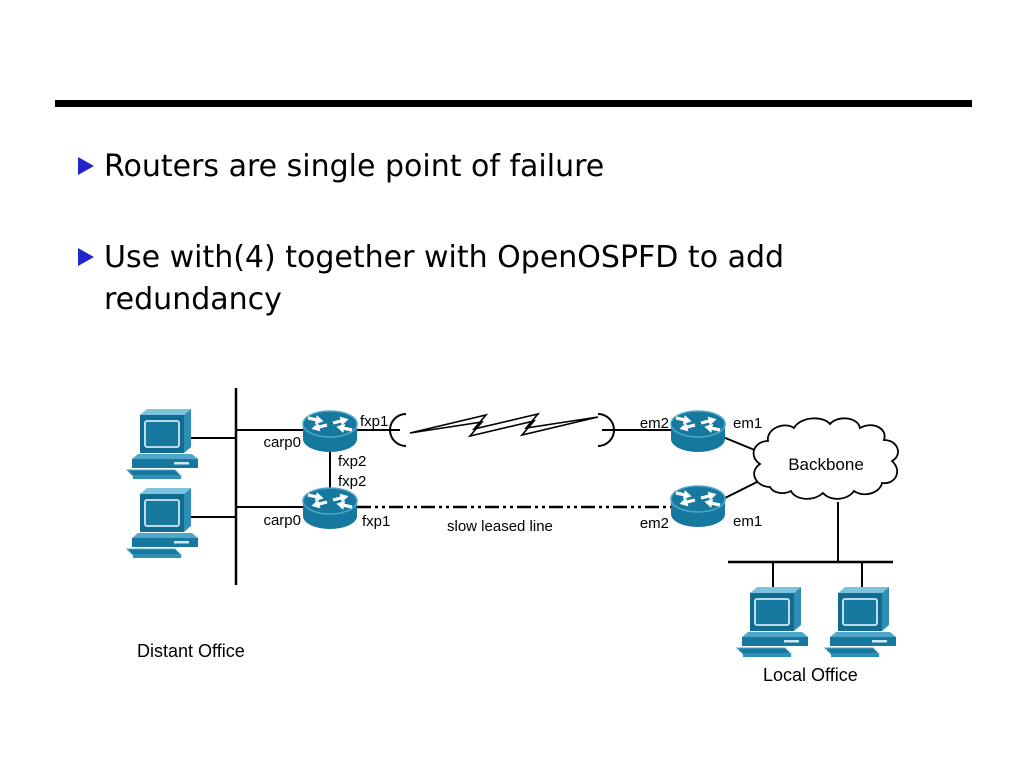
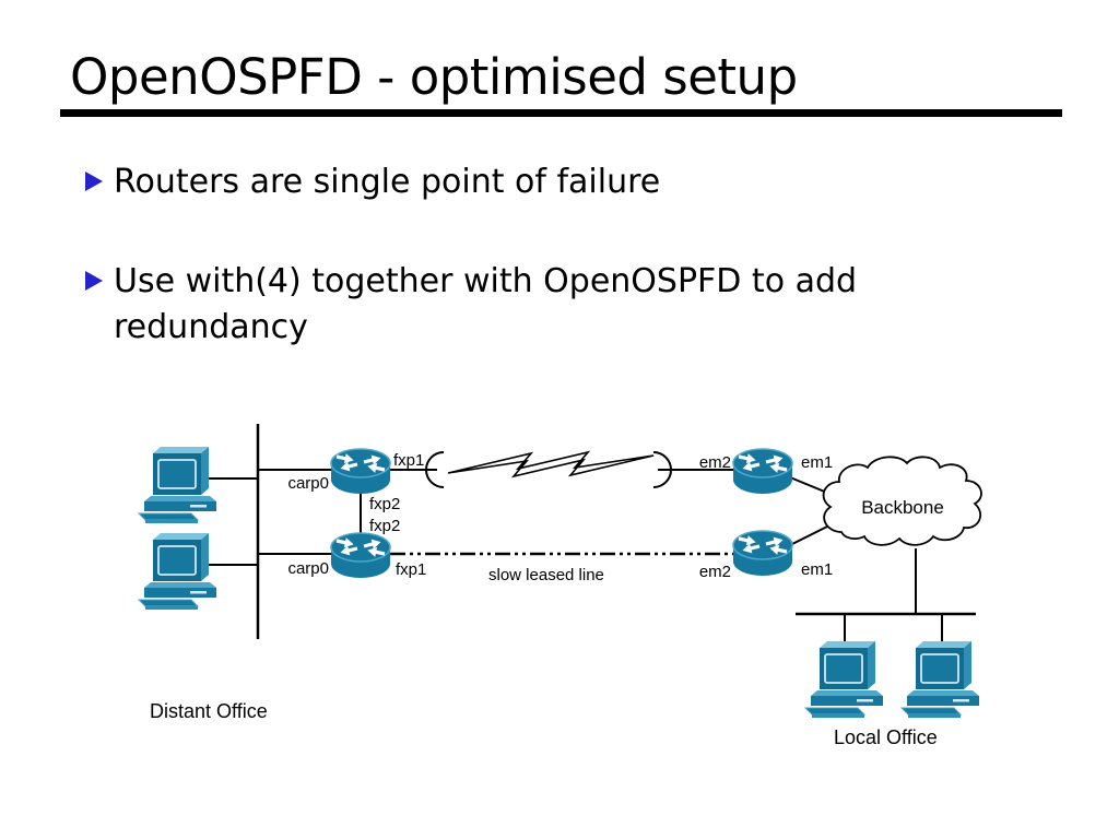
+ OpenOSPFD - optimised setup
  Routers are single point of failure
  Use with(4) together with OpenOSPFD to add redundancy
  carp0
  fxp1
  fxp2
  fxp2
  carp0
  fxp1
  slow leased line
  em2
  em1
  em2
  em1
  Backbone
  Distant Office
  Local Office
